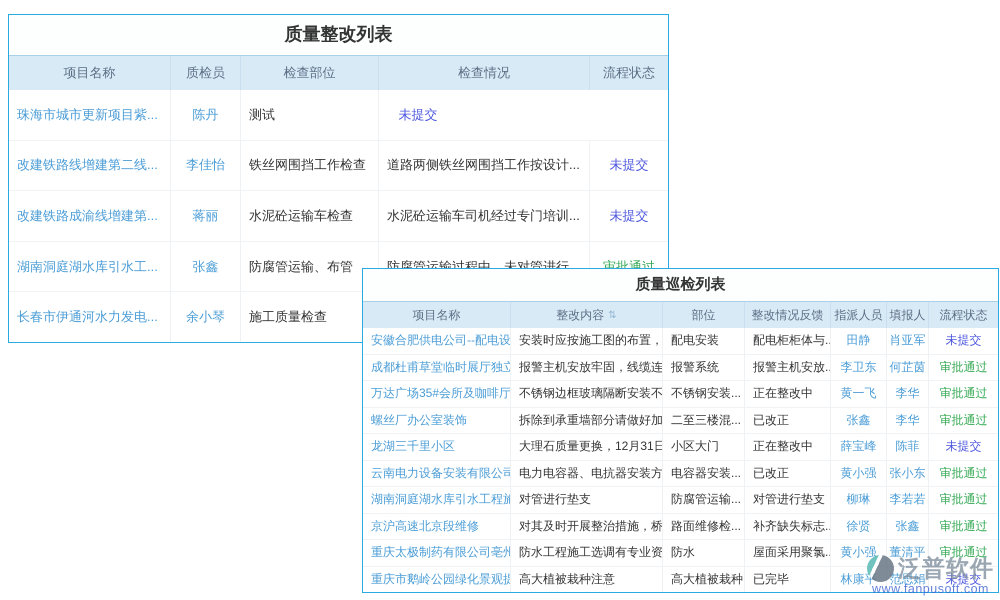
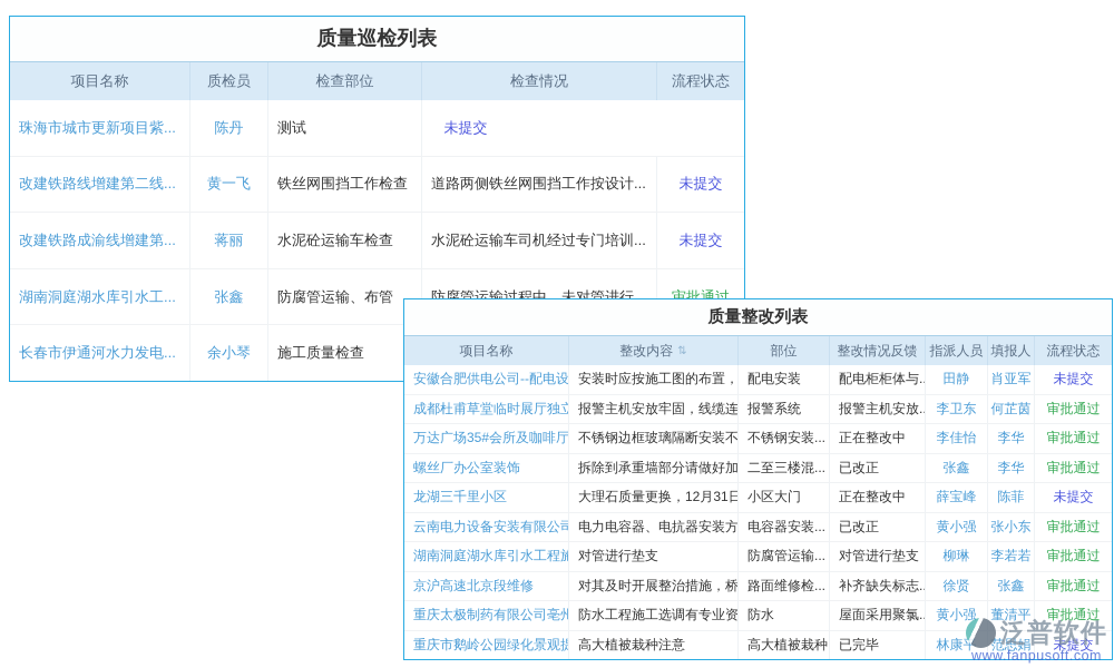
- 质量整改列表
+ 质量巡检列表
  项目名称
  质检员
  检查部位
  检查情况
  流程状态
  珠海市城市更新项目紫...
  陈丹
  测试
  未提交
  改建铁路线增建第二线...
- 李佳怡
+ 黄一飞
  铁丝网围挡工作检查
  道路两侧铁丝网围挡工作按设计...
  未提交
  改建铁路成渝线增建第...
  蒋丽
  水泥砼运输车检查
  水泥砼运输车司机经过专门培训...
  未提交
  湖南洞庭湖水库引水工...
  张鑫
  防腐管运输、布管
  防腐管运输过程中，未对管进行...
  审批通过
  长春市伊通河水力发电...
  余小琴
  施工质量检查
- 质量巡检列表
+ 质量整改列表
  项目名称
  整改内容
  ⇅
  部位
  整改情况反馈
  指派人员
  填报人
  流程状态
  安徽合肥供电公司--配电设
  安装时应按施工图的布置，
  配电安装
  配电柜柜体与..
  田静
  肖亚军
  未提交
  成都杜甫草堂临时展厅独立
  报警主机安放牢固，线缆连
  报警系统
  报警主机安放..
  李卫东
  何芷茵
  审批通过
  万达广场35#会所及咖啡厅
  不锈钢边框玻璃隔断安装不
  不锈钢安装...
  正在整改中
- 黄一飞
+ 李佳怡
  李华
  审批通过
  螺丝厂办公室装饰
  拆除到承重墙部分请做好加
  二至三楼混...
  已改正
  张鑫
  李华
  审批通过
  龙湖三千里小区
  大理石质量更换，12月31日
  小区大门
  正在整改中
  薛宝峰
  陈菲
  未提交
  云南电力设备安装有限公司
  电力电容器、电抗器安装方
  电容器安装...
  已改正
  黄小强
  张小东
  审批通过
  湖南洞庭湖水库引水工程施
  对管进行垫支
  防腐管运输...
  对管进行垫支
  柳琳
  李若若
  审批通过
  京沪高速北京段维修
  对其及时开展整治措施，桥
  路面维修检...
  补齐缺失标志..
  徐贤
  张鑫
  审批通过
  重庆太极制药有限公司亳州
  防水工程施工选调有专业资
  防水
  屋面采用聚氯..
  黄小强
  董清平
  审批通过
  重庆市鹅岭公园绿化景观提
  高大植被栽种注意
  高大植被栽种
  已完毕
  林康平
  范思娟
  未提交
  泛普软件
  www.fanpusoft.com
